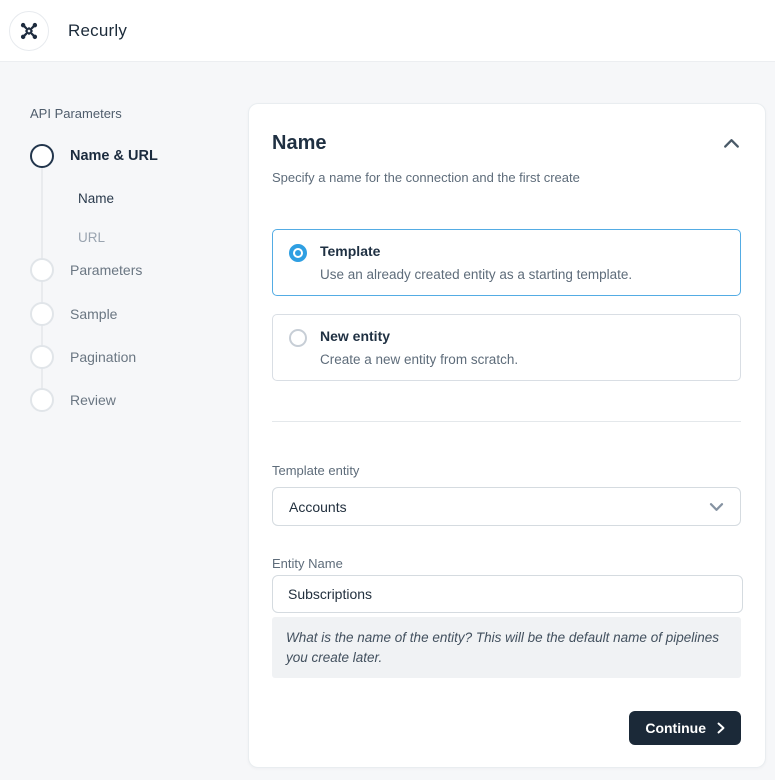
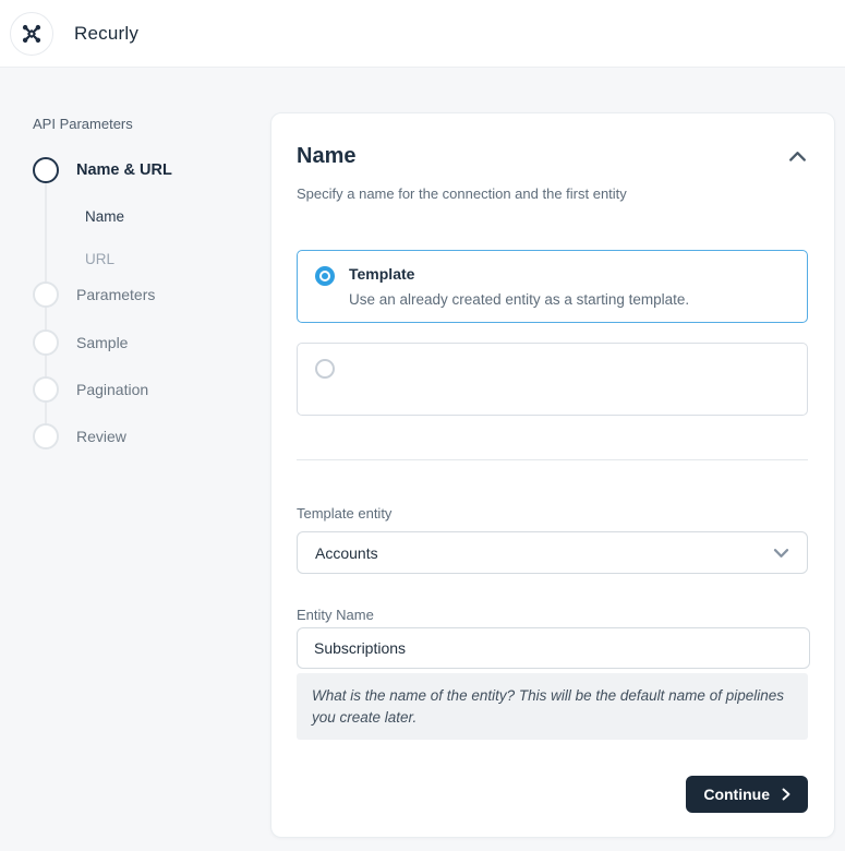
  Recurly
  API Parameters
  Name & URL
  Name
  URL
  Parameters
  Sample
  Pagination
  Review
  Name
- Specify a name for the connection and the first create
+ Specify a name for the connection and the first entity
  Template
  Use an already created entity as a starting template.
- New entity
- Create a new entity from scratch.
  Template entity
  Accounts
  Entity Name
  Subscriptions
  What is the name of the entity? This will be the default name of pipelines you create later.
  Continue
